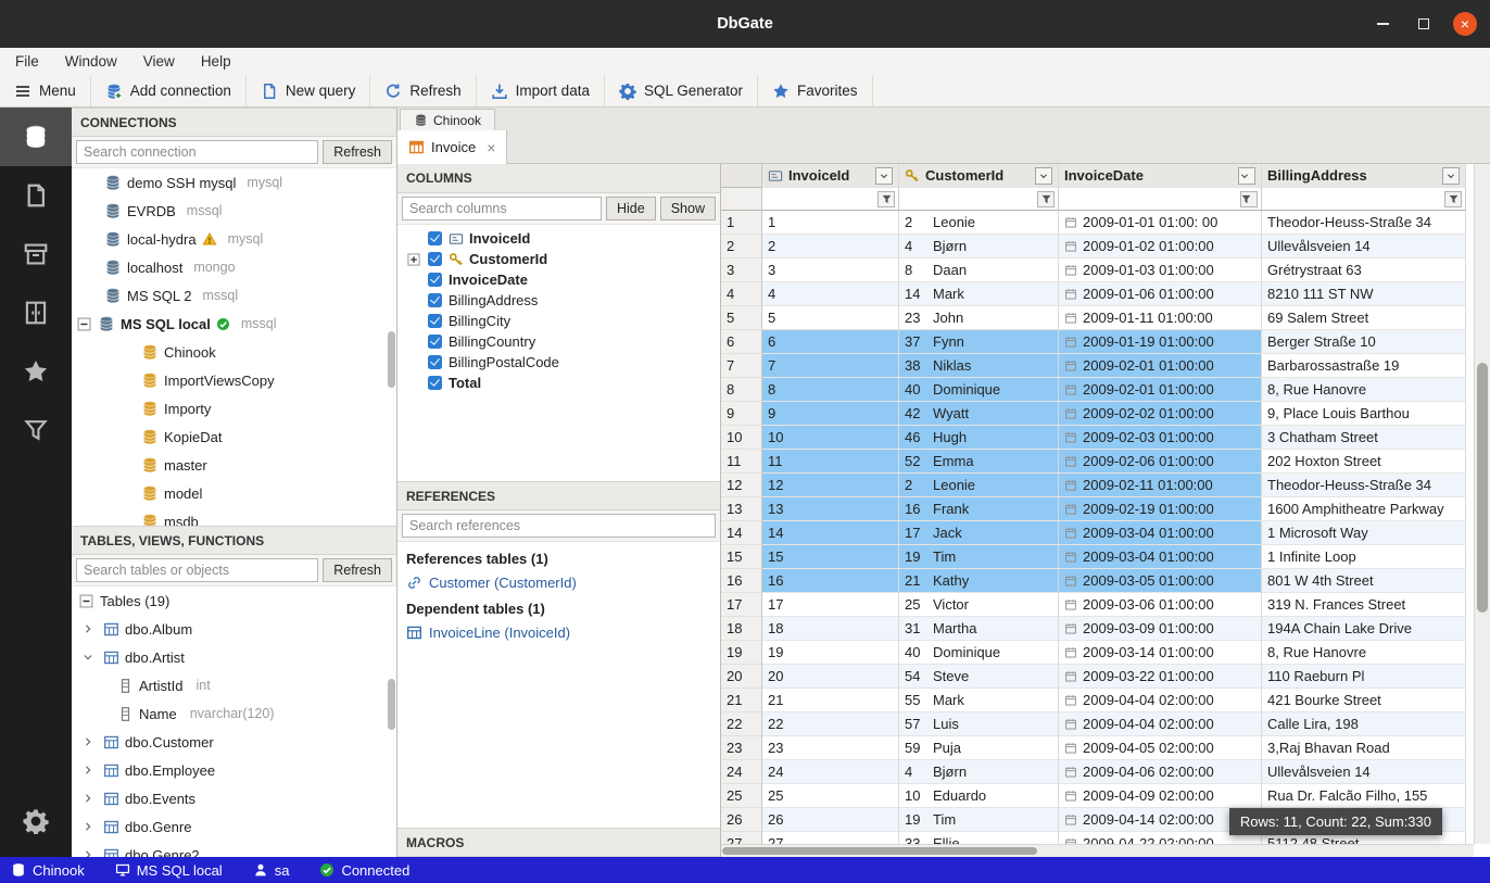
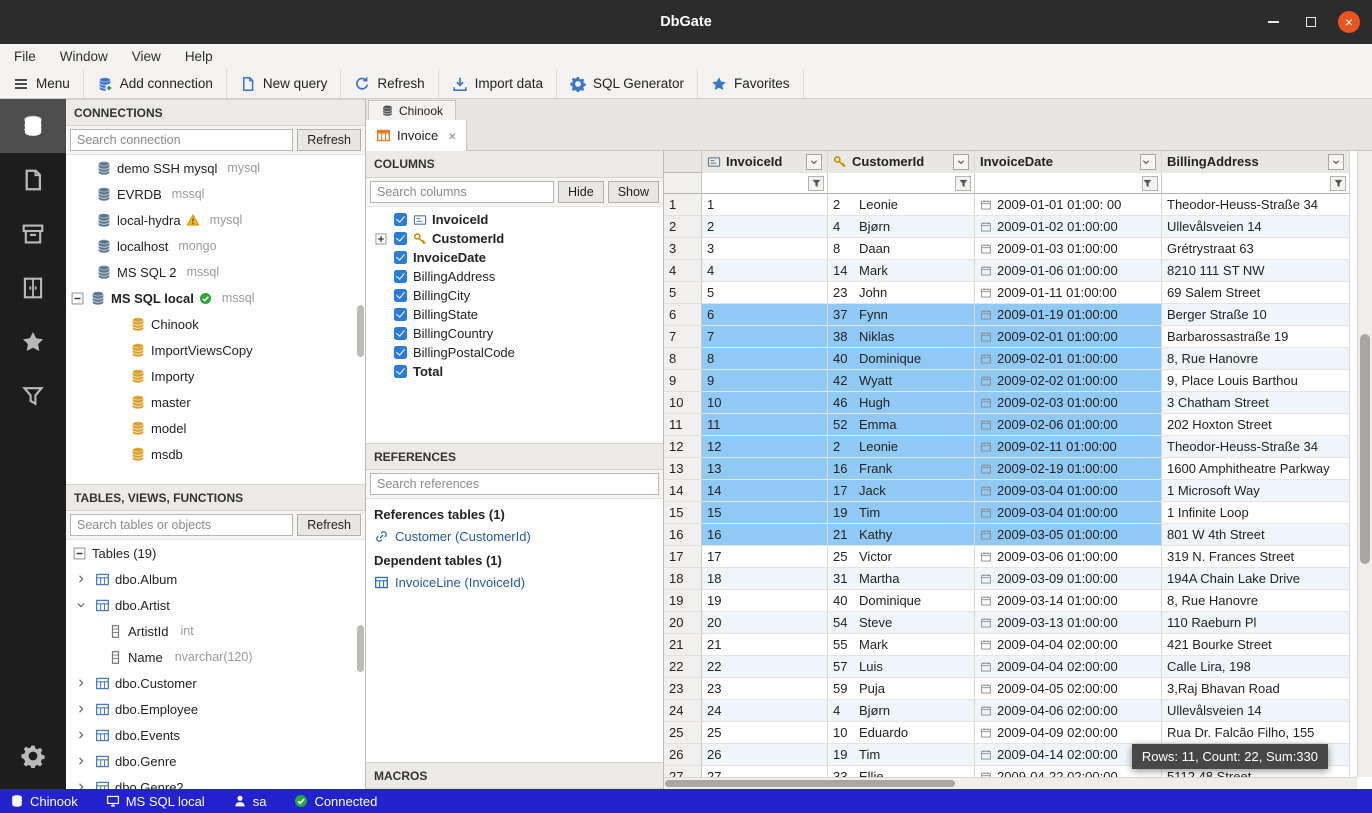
  DbGate
  ×
  File
  Window
  View
  Help
  Menu
  Add connection
  New query
  Refresh
  Import data
  SQL Generator
  Favorites
  CONNECTIONS
  Search connection
  Refresh
  demo SSH mysql
  mysql
  EVRDB
  mssql
  local-hydra
  mysql
  localhost
  mongo
  MS SQL 2
  mssql
  MS SQL local
  mssql
  Chinook
  ImportViewsCopy
  Importy
- KopieDat
  master
  model
  msdb
  TABLES, VIEWS, FUNCTIONS
  Search tables or objects
  Refresh
  Tables (19)
  dbo.Album
  dbo.Artist
  ArtistId
  int
  Name
  nvarchar(120)
  dbo.Customer
  dbo.Employee
  dbo.Events
  dbo.Genre
  dbo.Genre2
  Chinook
  Invoice
  ×
  COLUMNS
  Search columns
  Hide
  Show
  InvoiceId
  CustomerId
  InvoiceDate
  BillingAddress
  BillingCity
+ BillingState
  BillingCountry
  BillingPostalCode
  Total
  REFERENCES
  Search references
  References tables (1)
  Customer (CustomerId)
  Dependent tables (1)
  InvoiceLine (InvoiceId)
  MACROS
  InvoiceId
  CustomerId
  InvoiceDate
  BillingAddress
  1
  1
  2
  Leonie
  2009-01-01 01:00: 00
  Theodor-Heuss-Straße 34
  2
  2
  4
  Bjørn
  2009-01-02 01:00:00
  Ullevålsveien 14
  3
  3
  8
  Daan
  2009-01-03 01:00:00
  Grétrystraat 63
  4
  4
  14
  Mark
  2009-01-06 01:00:00
  8210 111 ST NW
  5
  5
  23
  John
  2009-01-11 01:00:00
  69 Salem Street
  6
  6
  37
  Fynn
  2009-01-19 01:00:00
  Berger Straße 10
  7
  7
  38
  Niklas
  2009-02-01 01:00:00
  Barbarossastraße 19
  8
  8
  40
  Dominique
  2009-02-01 01:00:00
  8, Rue Hanovre
  9
  9
  42
  Wyatt
  2009-02-02 01:00:00
  9, Place Louis Barthou
  10
  10
  46
  Hugh
  2009-02-03 01:00:00
  3 Chatham Street
  11
  11
  52
  Emma
  2009-02-06 01:00:00
  202 Hoxton Street
  12
  12
  2
  Leonie
  2009-02-11 01:00:00
  Theodor-Heuss-Straße 34
  13
  13
  16
  Frank
  2009-02-19 01:00:00
  1600 Amphitheatre Parkway
  14
  14
  17
  Jack
  2009-03-04 01:00:00
  1 Microsoft Way
  15
  15
  19
  Tim
  2009-03-04 01:00:00
  1 Infinite Loop
  16
  16
  21
  Kathy
  2009-03-05 01:00:00
  801 W 4th Street
  17
  17
  25
  Victor
  2009-03-06 01:00:00
  319 N. Frances Street
  18
  18
  31
  Martha
  2009-03-09 01:00:00
  194A Chain Lake Drive
  19
  19
  40
  Dominique
  2009-03-14 01:00:00
  8, Rue Hanovre
  20
  20
  54
  Steve
- 2009-03-22 01:00:00
+ 2009-03-13 01:00:00
  110 Raeburn Pl
  21
  21
  55
  Mark
  2009-04-04 02:00:00
  421 Bourke Street
  22
  22
  57
  Luis
  2009-04-04 02:00:00
  Calle Lira, 198
  23
  23
  59
  Puja
  2009-04-05 02:00:00
  3,Raj Bhavan Road
  24
  24
  4
  Bjørn
  2009-04-06 02:00:00
  Ullevålsveien 14
  25
  25
  10
  Eduardo
  2009-04-09 02:00:00
  Rua Dr. Falcão Filho, 155
  26
  26
  19
  Tim
  2009-04-14 02:00:00
  Chinook
  MS SQL local
  sa
  Connected
  Rows: 11, Count: 22, Sum:330
